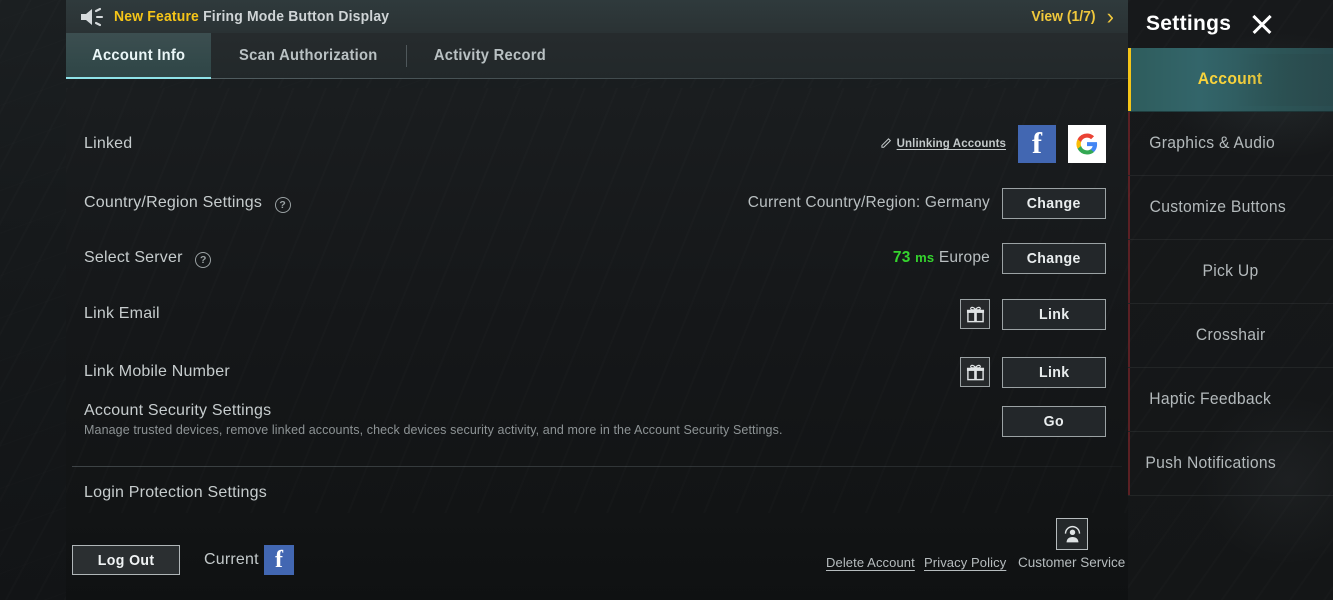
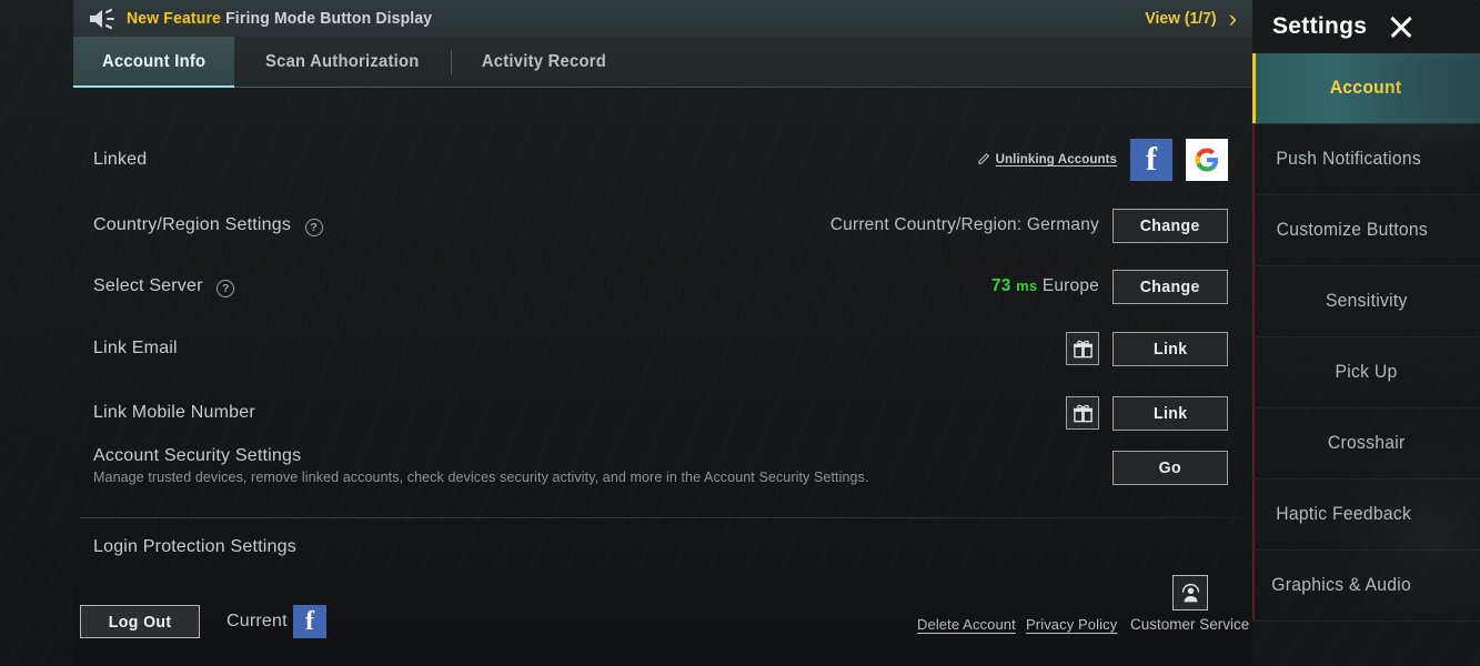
  New Feature Firing Mode Button Display
  View (1/7)
  ›
  Account Info
  Scan Authorization
  Activity Record
  Linked
  Unlinking Accounts
  f
  Country/Region Settings ?
  Current Country/Region: Germany
  Change
  Select Server ?
  73 ms Europe
  Change
  Link Email
  Link
  Link Mobile Number
  Link
  Account Security Settings
  Manage trusted devices, remove linked accounts, check devices security activity, and more in the Account Security Settings.
  Go
  Login Protection Settings
  Log Out
  Current
  f
  Delete Account
  Privacy Policy
  Customer Service
  Settings
- Graphics & Audio
+ Push Notifications
  Customize Buttons
+ Sensitivity
  Pick Up
  Crosshair
  Haptic Feedback
- Push Notifications
+ Graphics & Audio
